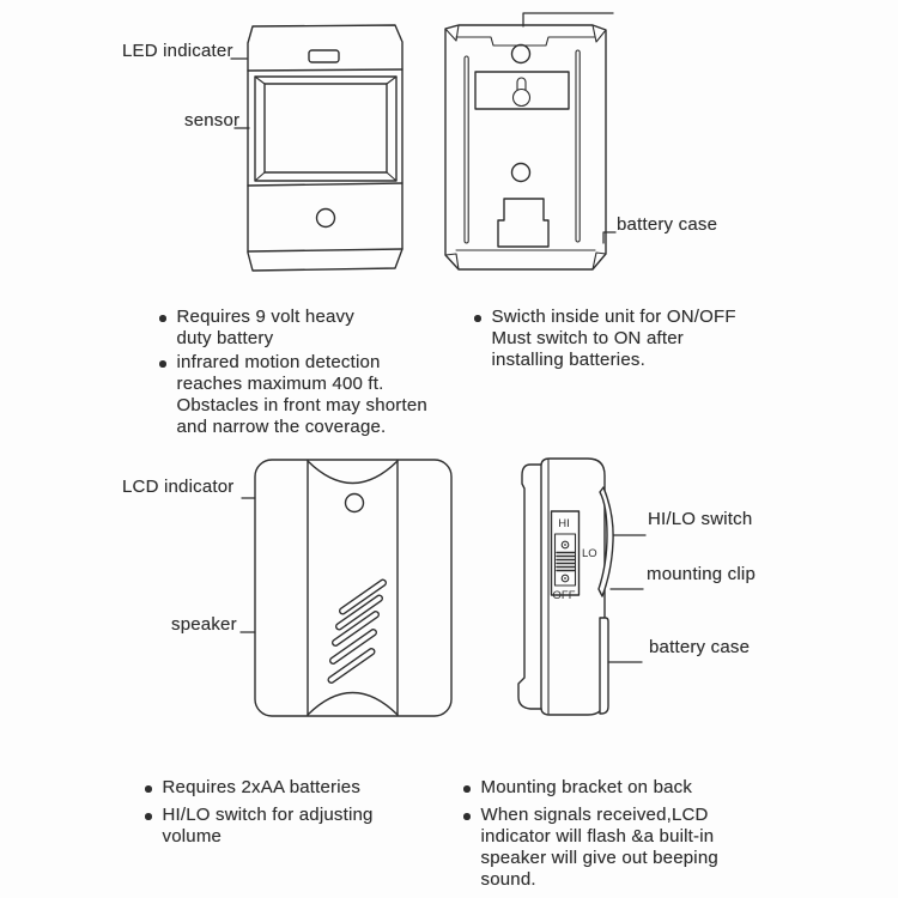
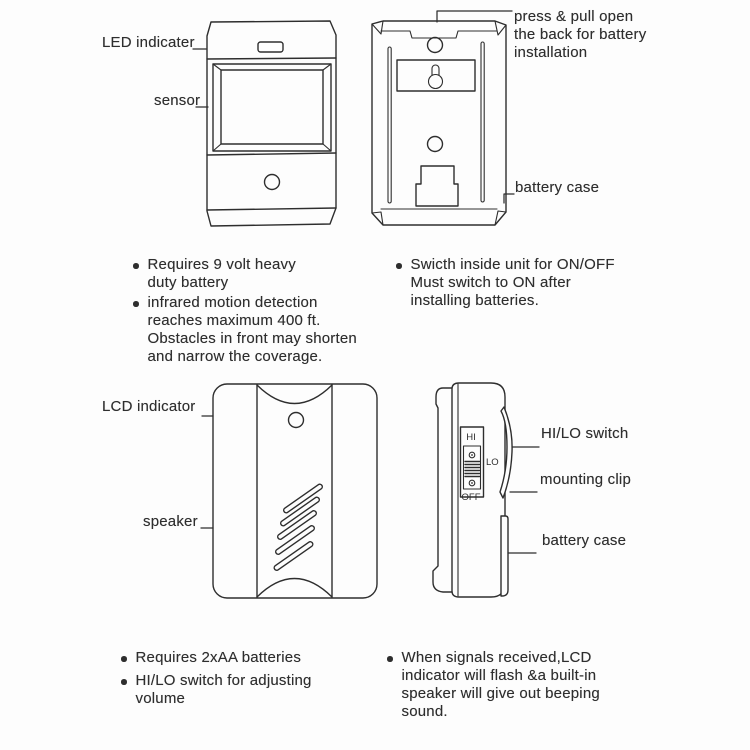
  HI
  LO
  OFF
  LED indicater
  sensor
+ press & pull open
+ the back for battery
+ installation
  battery case
  LCD indicator
  speaker
  HI/LO switch
  mounting clip
  battery case
  Requires 9 volt heavy
  duty battery
  infrared motion detection
  reaches maximum 400 ft.
  Obstacles in front may shorten
  and narrow the coverage.
  Swicth inside unit for ON/OFF
  Must switch to ON after
  installing batteries.
  Requires 2xAA batteries
  HI/LO switch for adjusting
  volume
- Mounting bracket on back
  When signals received,LCD
  indicator will flash &a built-in
  speaker will give out beeping
  sound.
